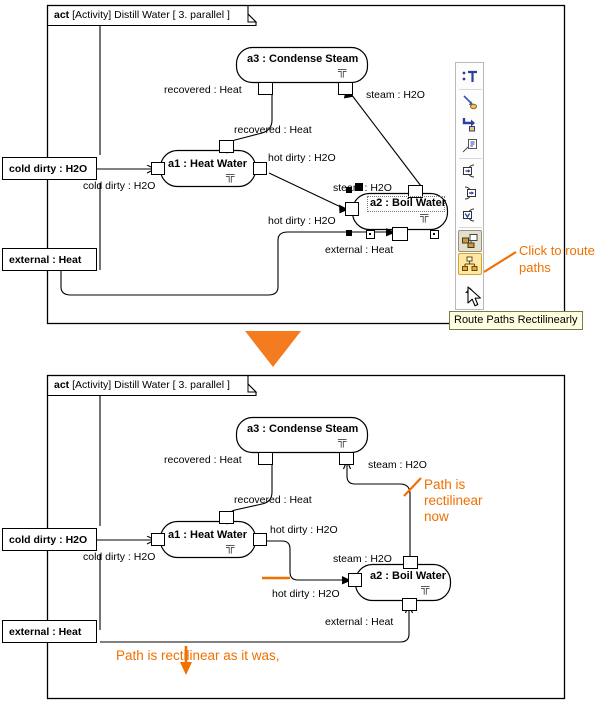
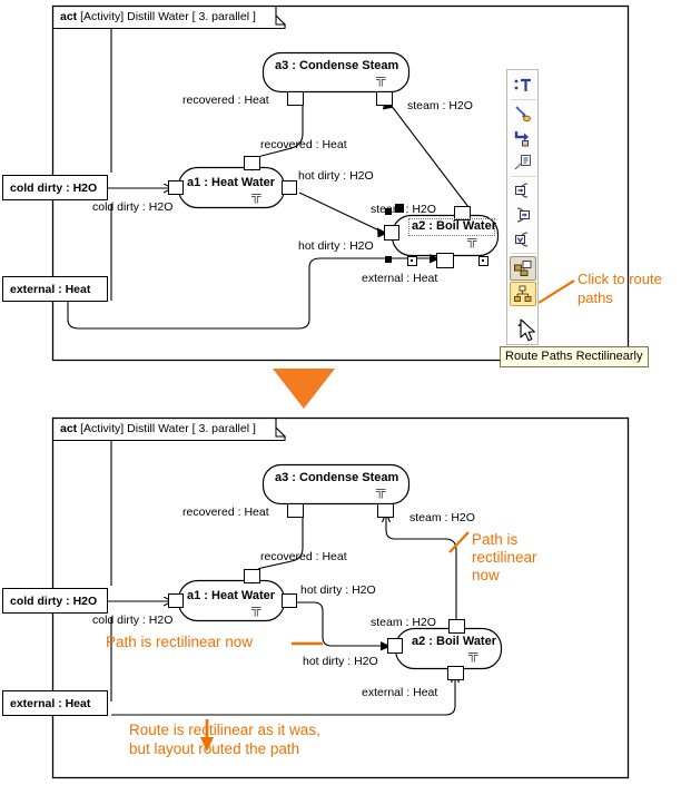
  act [Activity] Distill Water [ 3. parallel ]
  a3 : Condense Steam
  ╦
  recovered : Heat
  steam : H2O
  recovered : Heat
  a1 : Heat Water
  ╦
  hot dirty : H2O
  cold dirty : H2O
  cold dirty : H2O
  external : Heat
  ste : H2O
  a2 : Boil Water
  ╦
  hot dirty : H2O
  external : Heat
  Route Paths Rectilinearly
  Click to route
  paths
  act [Activity] Distill Water [ 3. parallel ]
  a3 : Condense Steam
  ╦
  recovered : Heat
  steam : H2O
  recovered : Heat
  a1 : Heat Water
  ╦
  hot dirty : H2O
  cold dirty : H2O
  cold dirty : H2O
  external : Heat
  steam : H2O
  a2 : Boil Water
  ╦
  hot dirty : H2O
  external : Heat
  Path is
  rectilinear
  now
+ Path is rectilinear now
- Path is rectilinear as it was,
+ Route is rectilinear as it was,
+ but layout routed the path
